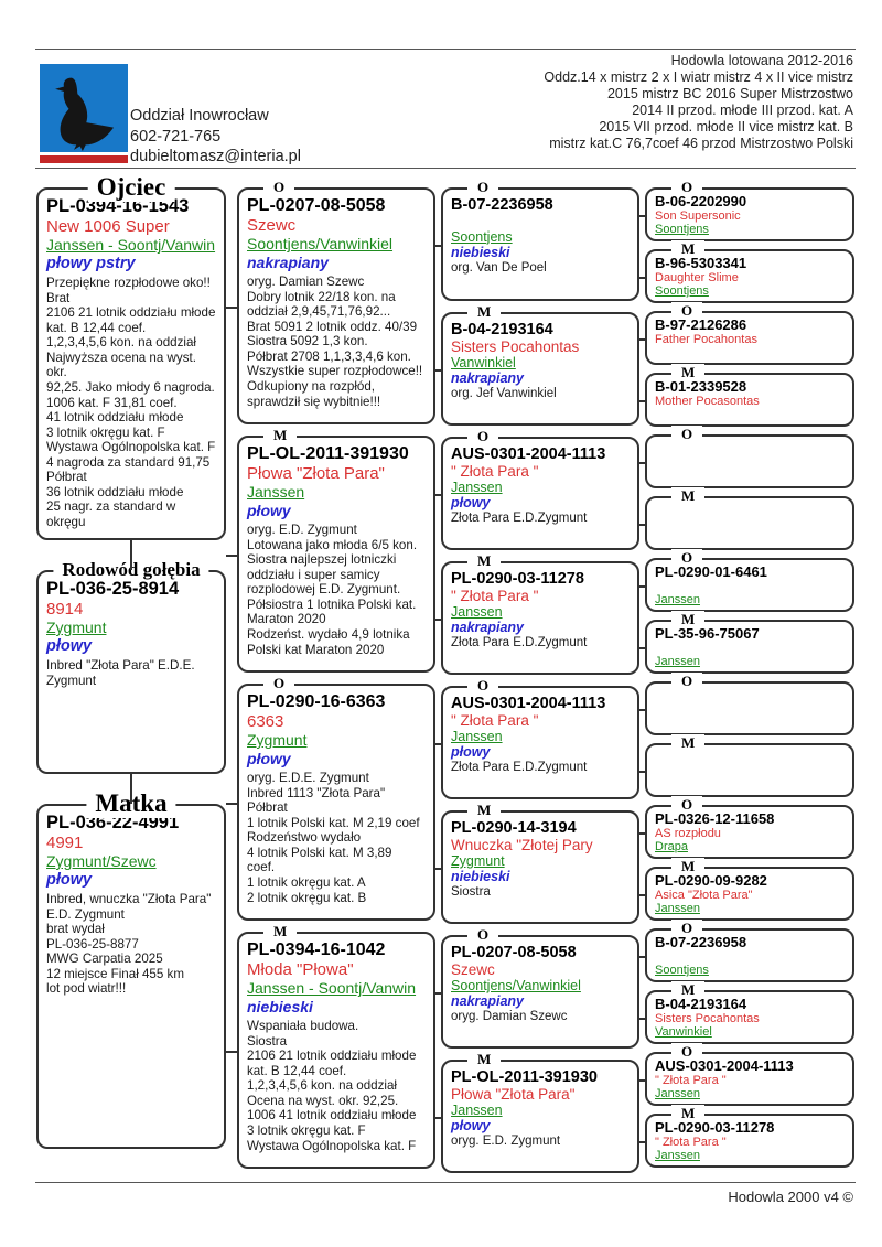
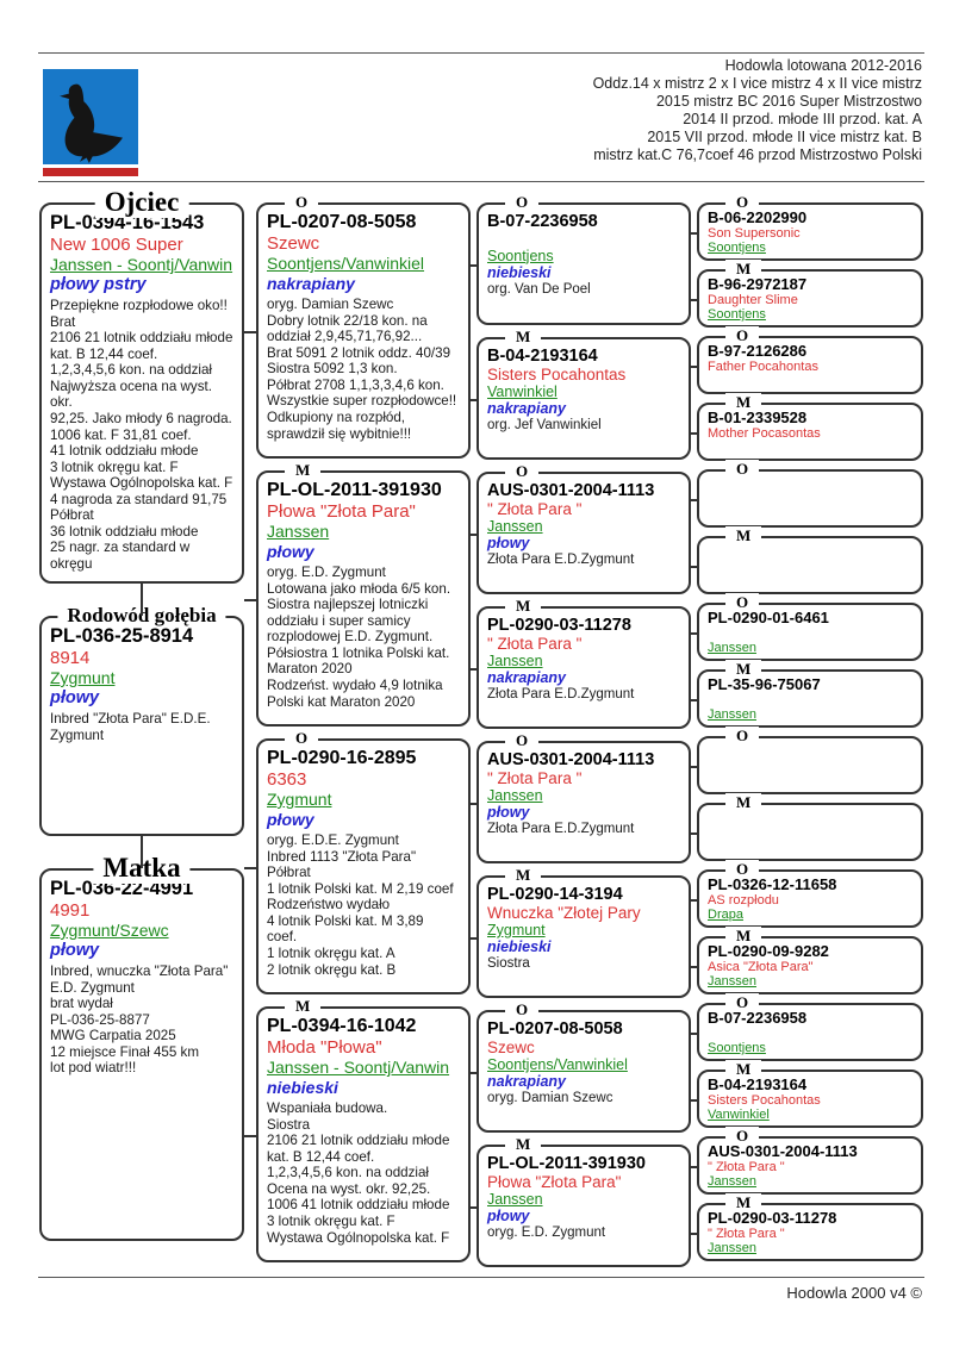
- Oddział Inowrocław
- 602-721-765
- dubieltomasz@interia.pl
  Hodowla lotowana 2012-2016
- Oddz.14 x mistrz 2 x I wiatr mistrz 4 x II vice mistrz
+ Oddz.14 x mistrz 2 x I vice mistrz 4 x II vice mistrz
  2015 mistrz BC 2016 Super Mistrzostwo
  2014 II przod. młode III przod. kat. A
  2015 VII przod. młode II vice mistrz kat. B
  mistrz kat.C 76,7coef 46 przod Mistrzostwo Polski
  Ojciec
  PL-0394-16-1543
  New 1006 Super
  Janssen - Soontj/Vanwin
  płowy pstry
  Przepiękne rozpłodowe oko!!
  Brat
  2106 21 lotnik oddziału młode
  kat. B 12,44 coef.
  1,2,3,4,5,6 kon. na oddział
  Najwyższa ocena na wyst. okr.
  92,25. Jako młody 6 nagroda.
  1006 kat. F 31,81 coef.
  41 lotnik oddziału młode
  3 lotnik okręgu kat. F
  Wystawa Ogólnopolska kat. F
  4 nagroda za standard 91,75
  Półbrat
  36 lotnik oddziału młode
  25 nagr. za standard w okręgu
  Rodowód gołębia
  PL-036-25-8914
  8914
  Zygmunt
  płowy
  Inbred "Złota Para" E.D.E.
  Zygmunt
  Matka
  PL-036-22-4991
  4991
  Zygmunt/Szewc
  płowy
  Inbred, wnuczka "Złota Para"
  E.D. Zygmunt
  brat wydał
  PL-036-25-8877
  MWG Carpatia 2025
  12 miejsce Finał 455 km
  lot pod wiatr!!!
  Hodowla 2000 v4 ©
  O
  PL-0207-08-5058
  Szewc
  Soontjens/Vanwinkiel
  nakrapiany
  oryg. Damian Szewc
  Dobry lotnik 22/18 kon. na
  oddział 2,9,45,71,76,92...
  Brat 5091 2 lotnik oddz. 40/39
  Siostra 5092 1,3 kon.
  Półbrat 2708 1,1,3,3,4,6 kon.
  Wszystkie super rozpłodowce!!
  Odkupiony na rozpłód,
  sprawdził się wybitnie!!!
  M
  PL-OL-2011-391930
  Płowa "Złota Para"
  Janssen
  płowy
  oryg. E.D. Zygmunt
  Lotowana jako młoda 6/5 kon.
  Siostra najlepszej lotniczki
  oddziału i super samicy
  rozplodowej E.D. Zygmunt.
  Półsiostra 1 lotnika Polski kat.
  Maraton 2020
  Rodzeńst. wydało 4,9 lotnika
  Polski kat Maraton 2020
  O
- PL-0290-16-6363
+ PL-0290-16-2895
  6363
  Zygmunt
  płowy
  oryg. E.D.E. Zygmunt
  Inbred 1113 "Złota Para"
  Półbrat
  1 lotnik Polski kat. M 2,19 coef
  Rodzeństwo wydało
  4 lotnik Polski kat. M 3,89
  coef.
  1 lotnik okręgu kat. A
  2 lotnik okręgu kat. B
  M
  PL-0394-16-1042
  Młoda "Płowa"
  Janssen - Soontj/Vanwin
  niebieski
  Wspaniała budowa.
  Siostra
  2106 21 lotnik oddziału młode
  kat. B 12,44 coef.
  1,2,3,4,5,6 kon. na oddział
  Ocena na wyst. okr. 92,25.
  1006 41 lotnik oddziału młode
  3 lotnik okręgu kat. F
  Wystawa Ogólnopolska kat. F
  O
  B-07-2236958
  Soontjens
  niebieski
  org. Van De Poel
  M
  B-04-2193164
  Sisters Pocahontas
  Vanwinkiel
  nakrapiany
  org. Jef Vanwinkiel
  O
  AUS-0301-2004-1113
  " Złota Para "
  Janssen
  płowy
  Złota Para E.D.Zygmunt
  M
  PL-0290-03-11278
  " Złota Para "
  Janssen
  nakrapiany
  Złota Para E.D.Zygmunt
  O
  AUS-0301-2004-1113
  " Złota Para "
  Janssen
  płowy
  Złota Para E.D.Zygmunt
  M
  PL-0290-14-3194
  Wnuczka "Złotej Pary
  Zygmunt
  niebieski
  Siostra
  O
  PL-0207-08-5058
  Szewc
  Soontjens/Vanwinkiel
  nakrapiany
  oryg. Damian Szewc
  M
  PL-OL-2011-391930
  Płowa "Złota Para"
  Janssen
  płowy
  oryg. E.D. Zygmunt
  O
  B-06-2202990
  Son Supersonic
  Soontjens
  M
- B-96-5303341
+ B-96-2972187
  Daughter Slime
  Soontjens
  O
  B-97-2126286
  Father Pocahontas
  M
  B-01-2339528
  Mother Pocasontas
  O
  M
  O
  PL-0290-01-6461
  Janssen
  M
  PL-35-96-75067
  Janssen
  O
  M
  O
  PL-0326-12-11658
  AS rozpłodu
  Drapa
  M
  PL-0290-09-9282
  Asica "Złota Para"
  Janssen
  O
  B-07-2236958
  Soontjens
  M
  B-04-2193164
  Sisters Pocahontas
  Vanwinkiel
  O
  AUS-0301-2004-1113
  " Złota Para "
  Janssen
  M
  PL-0290-03-11278
  " Złota Para "
  Janssen
